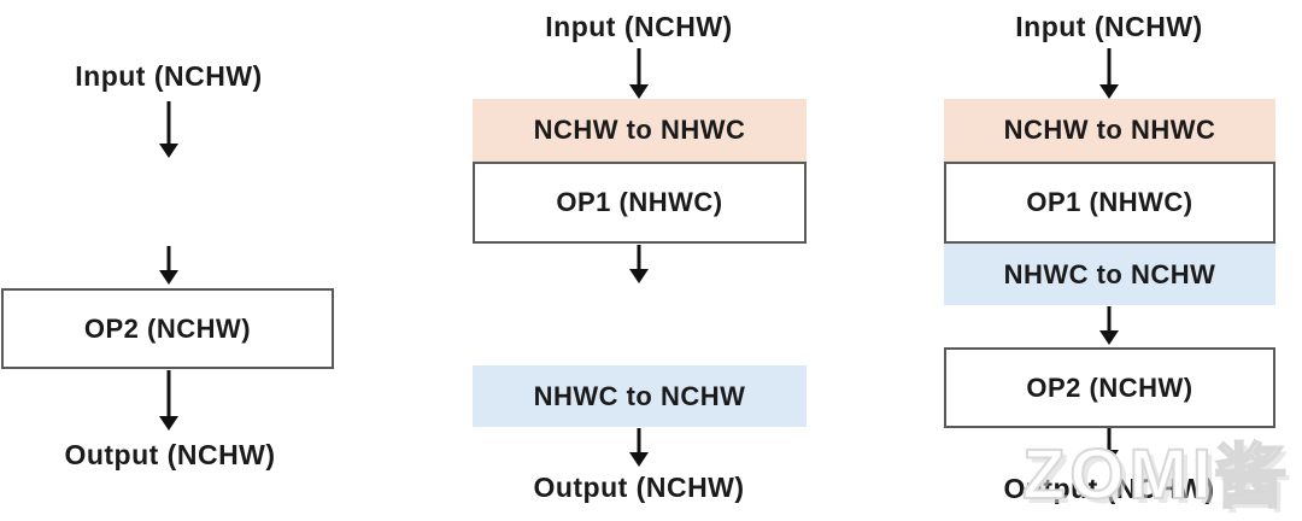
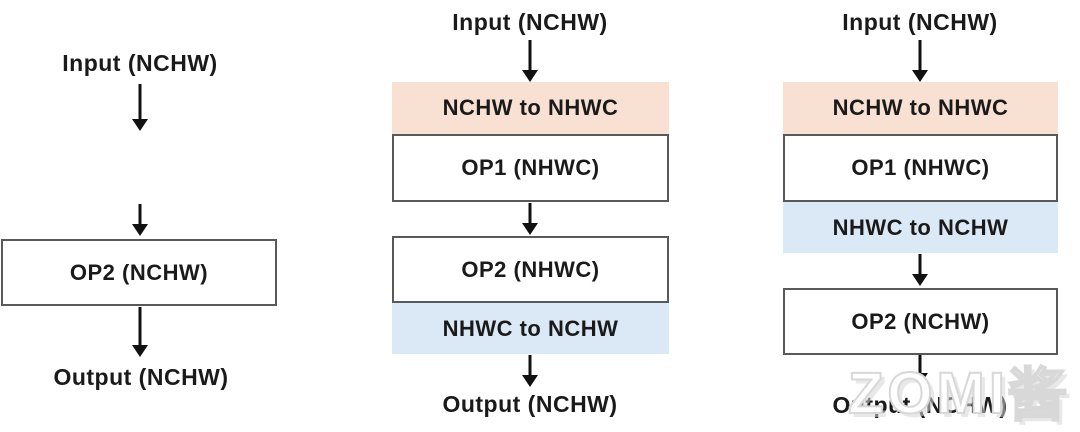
  Input (NCHW)
  OP2 (NCHW)
  Output (NCHW)
  Input (NCHW)
  NCHW to NHWC
  OP1 (NHWC)
+ OP2 (NHWC)
  NHWC to NCHW
  Output (NCHW)
  Input (NCHW)
  NCHW to NHWC
  OP1 (NHWC)
  NHWC to NCHW
  OP2 (NCHW)
  Output (NCHW)
  ZOMI酱
